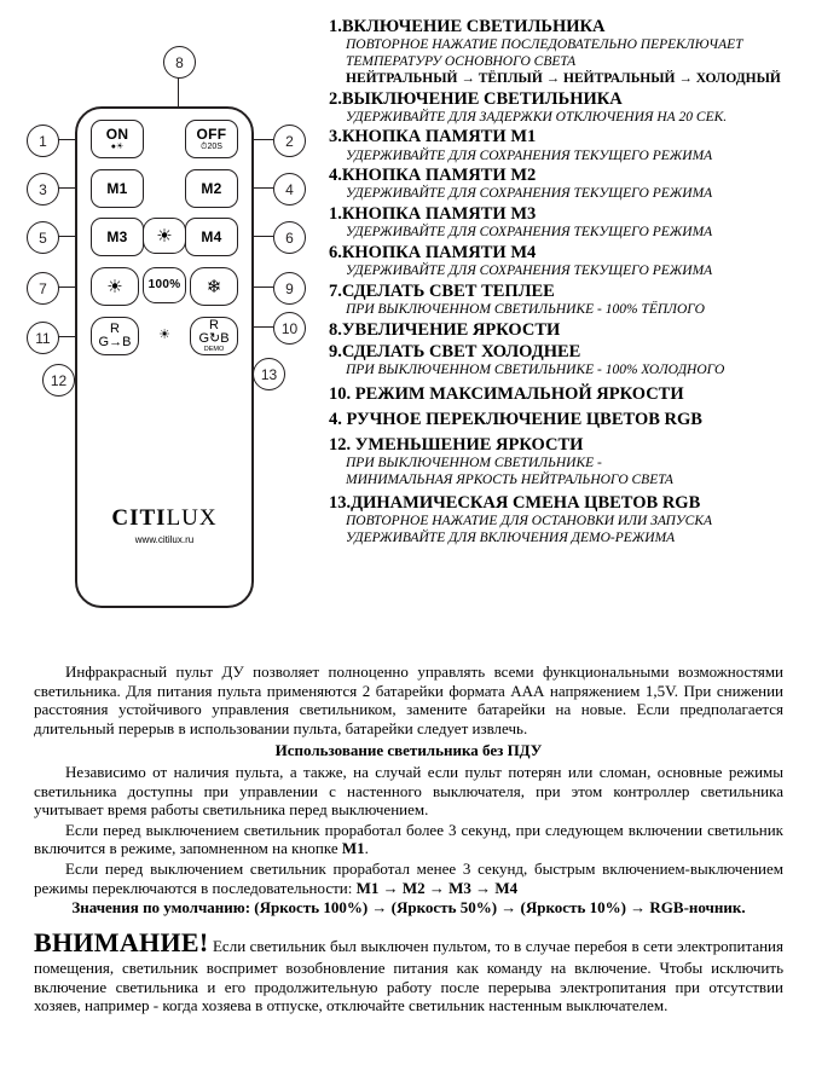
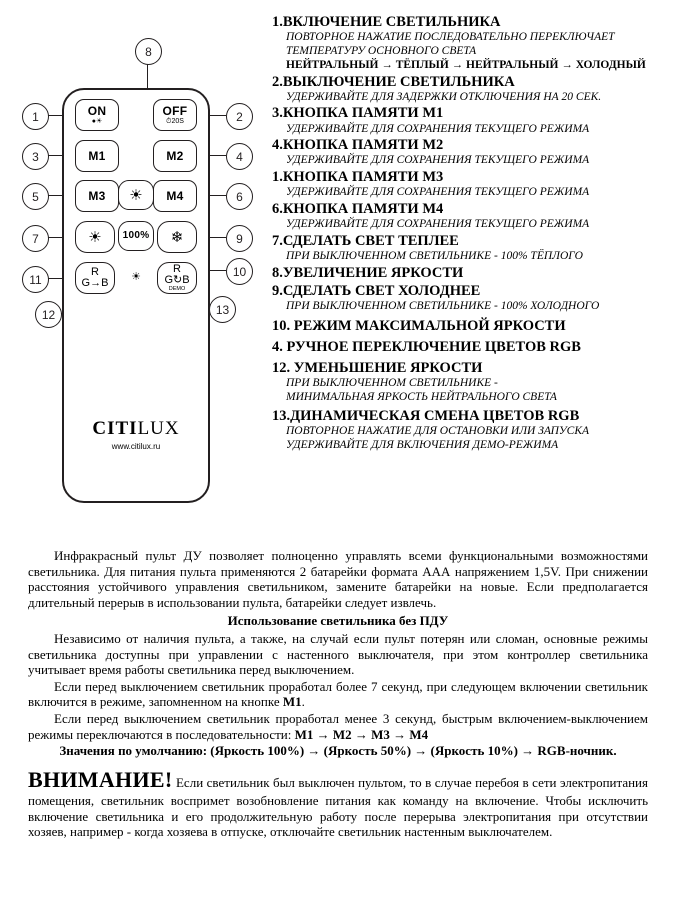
  ON
  OFF
  M1
  M2
  M3
  M4
  ☀
  ❄
  R
  G→B
  R
  G↻B
  ☀
  100%
  ☀
  CITILUX
  www.citilux.ru
  1
  2
  3
  4
  5
  6
  7
  8
  9
  10
  11
  12
  13
  1.ВКЛЮЧЕНИЕ СВЕТИЛЬНИКА
  ПОВТОРНОЕ НАЖАТИЕ ПОСЛЕДОВАТЕЛЬНО ПЕРЕКЛЮЧАЕТ
  ТЕМПЕРАТУРУ ОСНОВНОГО СВЕТА
  НЕЙТРАЛЬНЫЙ → ТЁПЛЫЙ → НЕЙТРАЛЬНЫЙ → ХОЛОДНЫЙ
  2.ВЫКЛЮЧЕНИЕ СВЕТИЛЬНИКА
  УДЕРЖИВАЙТЕ ДЛЯ ЗАДЕРЖКИ ОТКЛЮЧЕНИЯ НА 20 СЕК.
  3.КНОПКА ПАМЯТИ М1
  УДЕРЖИВАЙТЕ ДЛЯ СОХРАНЕНИЯ ТЕКУЩЕГО РЕЖИМА
  4.КНОПКА ПАМЯТИ М2
  УДЕРЖИВАЙТЕ ДЛЯ СОХРАНЕНИЯ ТЕКУЩЕГО РЕЖИМА
  1.КНОПКА ПАМЯТИ М3
  УДЕРЖИВАЙТЕ ДЛЯ СОХРАНЕНИЯ ТЕКУЩЕГО РЕЖИМА
  6.КНОПКА ПАМЯТИ М4
  УДЕРЖИВАЙТЕ ДЛЯ СОХРАНЕНИЯ ТЕКУЩЕГО РЕЖИМА
  7.СДЕЛАТЬ СВЕТ ТЕПЛЕЕ
  ПРИ ВЫКЛЮЧЕННОМ СВЕТИЛЬНИКЕ - 100% ТЁПЛОГО
  8.УВЕЛИЧЕНИЕ ЯРКОСТИ
  9.СДЕЛАТЬ СВЕТ ХОЛОДНЕЕ
  ПРИ ВЫКЛЮЧЕННОМ СВЕТИЛЬНИКЕ - 100% ХОЛОДНОГО
  10. РЕЖИМ МАКСИМАЛЬНОЙ ЯРКОСТИ
  4. РУЧНОЕ ПЕРЕКЛЮЧЕНИЕ ЦВЕТОВ RGB
  12. УМЕНЬШЕНИЕ ЯРКОСТИ
  ПРИ ВЫКЛЮЧЕННОМ СВЕТИЛЬНИКЕ -
  МИНИМАЛЬНАЯ ЯРКОСТЬ НЕЙТРАЛЬНОГО СВЕТА
  13.ДИНАМИЧЕСКАЯ СМЕНА ЦВЕТОВ RGB
  ПОВТОРНОЕ НАЖАТИЕ ДЛЯ ОСТАНОВКИ ИЛИ ЗАПУСКА
  УДЕРЖИВАЙТЕ ДЛЯ ВКЛЮЧЕНИЯ ДЕМО-РЕЖИМА
  Инфракрасный пульт ДУ позволяет полноценно управлять всеми функциональными возможностями светильника. Для питания пульта применяются 2 батарейки формата ААА напряжением 1,5V. При снижении расстояния устойчивого управления светильником, замените батарейки на новые. Если предполагается длительный перерыв в использовании пульта, батарейки следует извлечь.
  Использование светильника без ПДУ
  Независимо от наличия пульта, а также, на случай если пульт потерян или сломан, основные режимы светильника доступны при управлении с настенного выключателя, при этом контроллер светильника учитывает время работы светильника перед выключением.
- Если перед выключением светильник проработал более 3 секунд, при следующем включении светильник включится в режиме, запомненном на кнопке М1.
+ Если перед выключением светильник проработал более 7 секунд, при следующем включении светильник включится в режиме, запомненном на кнопке М1.
  Если перед выключением светильник проработал менее 3 секунд, быстрым включением-выключением режимы переключаются в последовательности: М1 → М2 → М3 → М4
  Значения по умолчанию: (Яркость 100%) → (Яркость 50%) → (Яркость 10%) → RGB-ночник.
  ВНИМАНИЕ! Если светильник был выключен пультом, то в случае перебоя в сети электропитания помещения, светильник воспримет возобновление питания как команду на включение. Чтобы исключить включение светильника и его продолжительную работу после перерыва электропитания при отсутствии хозяев, например - когда хозяева в отпуске, отключайте светильник настенным выключателем.
